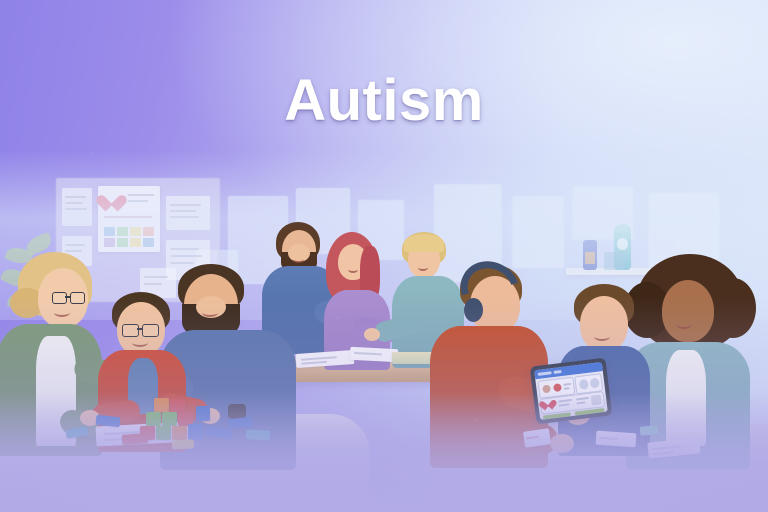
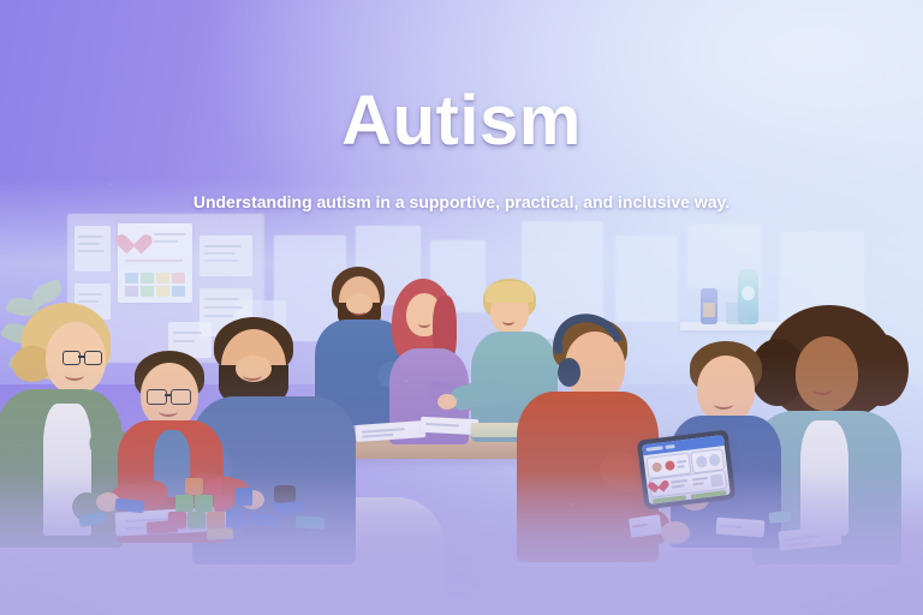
  Autism
+ Understanding autism in a supportive, practical, and inclusive way.
